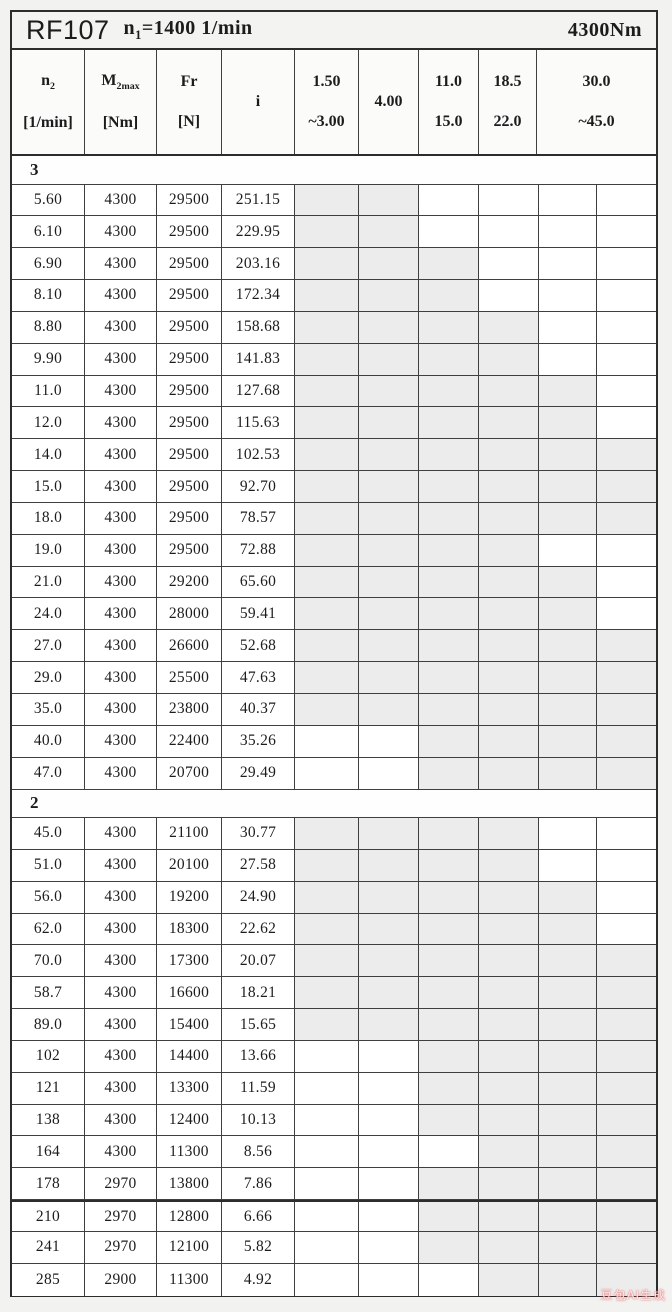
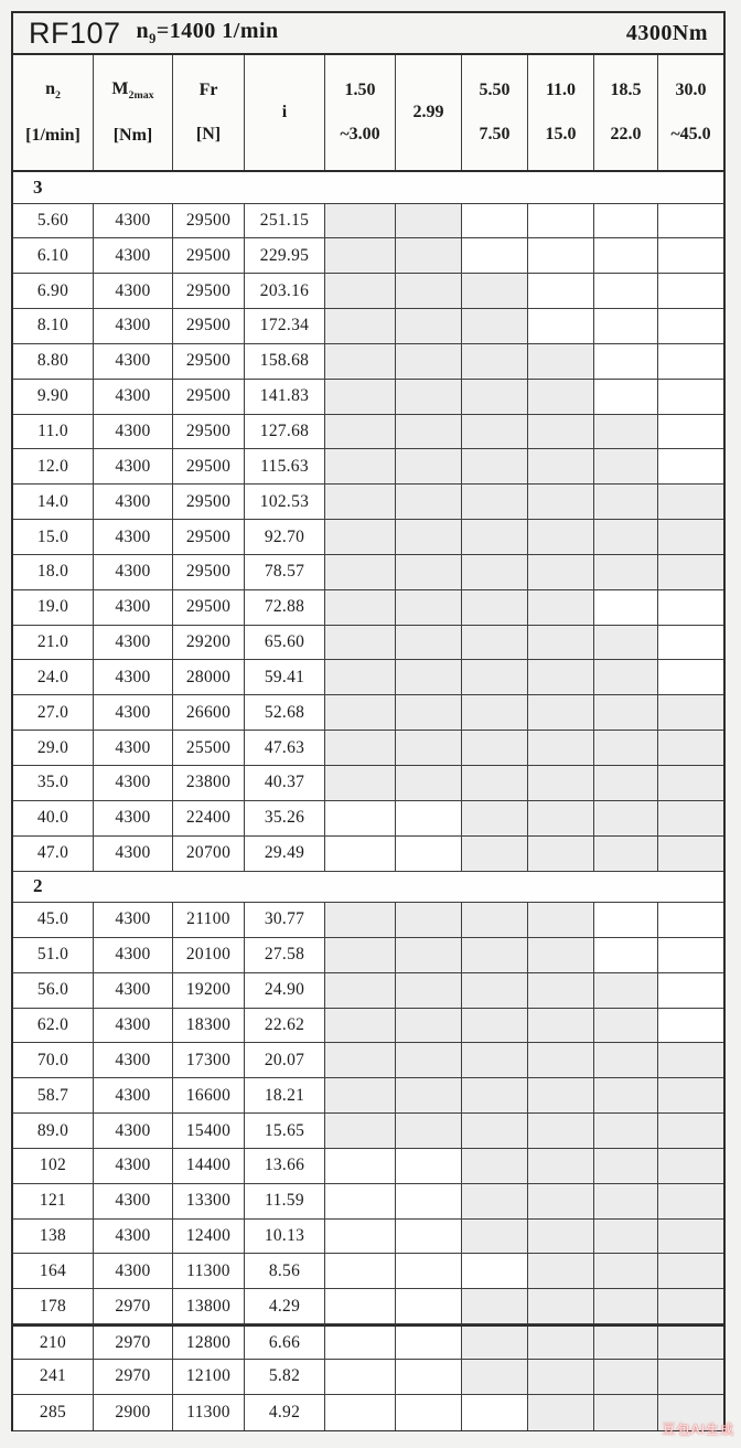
  RF107
- n1=1400 1/min
+ n9=1400 1/min
  4300Nm
  n2
  [1/min]
  M2max
  [Nm]
  Fr
  [N]
  i
  1.50
  ~3.00
- 4.00
+ 2.99
+ 5.50
+ 7.50
  11.0
  15.0
  18.5
  22.0
  30.0
  ~45.0
  3
  5.60
  4300
  29500
  251.15
  6.10
  4300
  29500
  229.95
  6.90
  4300
  29500
  203.16
  8.10
  4300
  29500
  172.34
  8.80
  4300
  29500
  158.68
  9.90
  4300
  29500
  141.83
  11.0
  4300
  29500
  127.68
  12.0
  4300
  29500
  115.63
  14.0
  4300
  29500
  102.53
  15.0
  4300
  29500
  92.70
  18.0
  4300
  29500
  78.57
  19.0
  4300
  29500
  72.88
  21.0
  4300
  29200
  65.60
  24.0
  4300
  28000
  59.41
  27.0
  4300
  26600
  52.68
  29.0
  4300
  25500
  47.63
  35.0
  4300
  23800
  40.37
  40.0
  4300
  22400
  35.26
  47.0
  4300
  20700
  29.49
  2
  45.0
  4300
  21100
  30.77
  51.0
  4300
  20100
  27.58
  56.0
  4300
  19200
  24.90
  62.0
  4300
  18300
  22.62
  70.0
  4300
  17300
  20.07
  58.7
  4300
  16600
  18.21
  89.0
  4300
  15400
  15.65
  102
  4300
  14400
  13.66
  121
  4300
  13300
  11.59
  138
  4300
  12400
  10.13
  164
  4300
  11300
  8.56
  178
  2970
  13800
- 7.86
+ 4.29
  210
  2970
  12800
  6.66
  241
  2970
  12100
  5.82
  285
  2900
  11300
  4.92
  豆包AI生成
